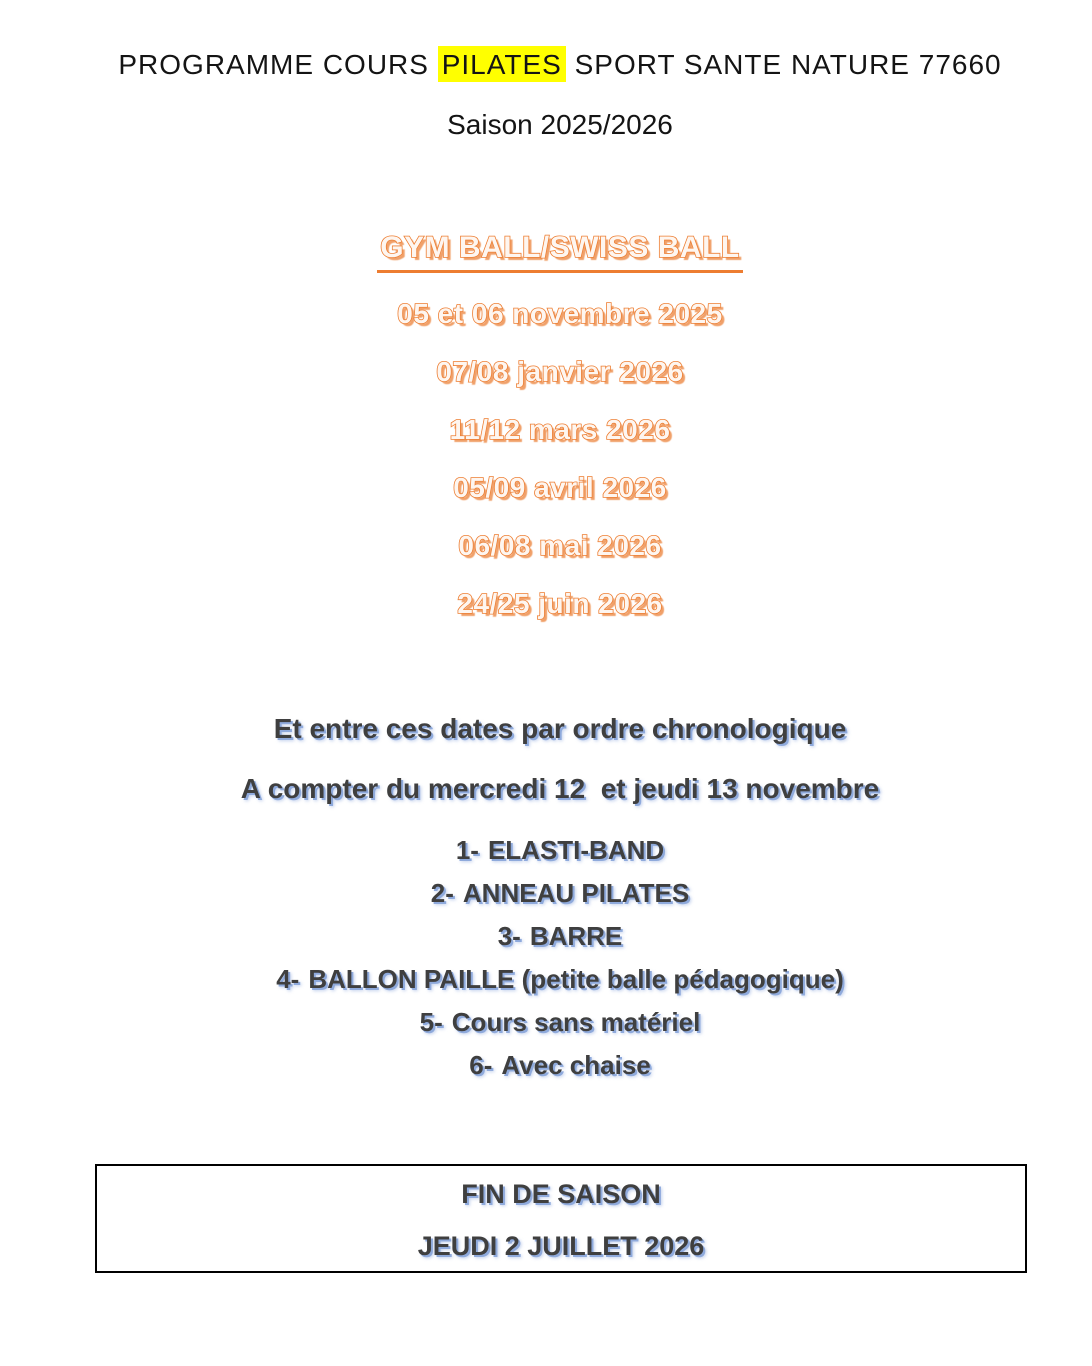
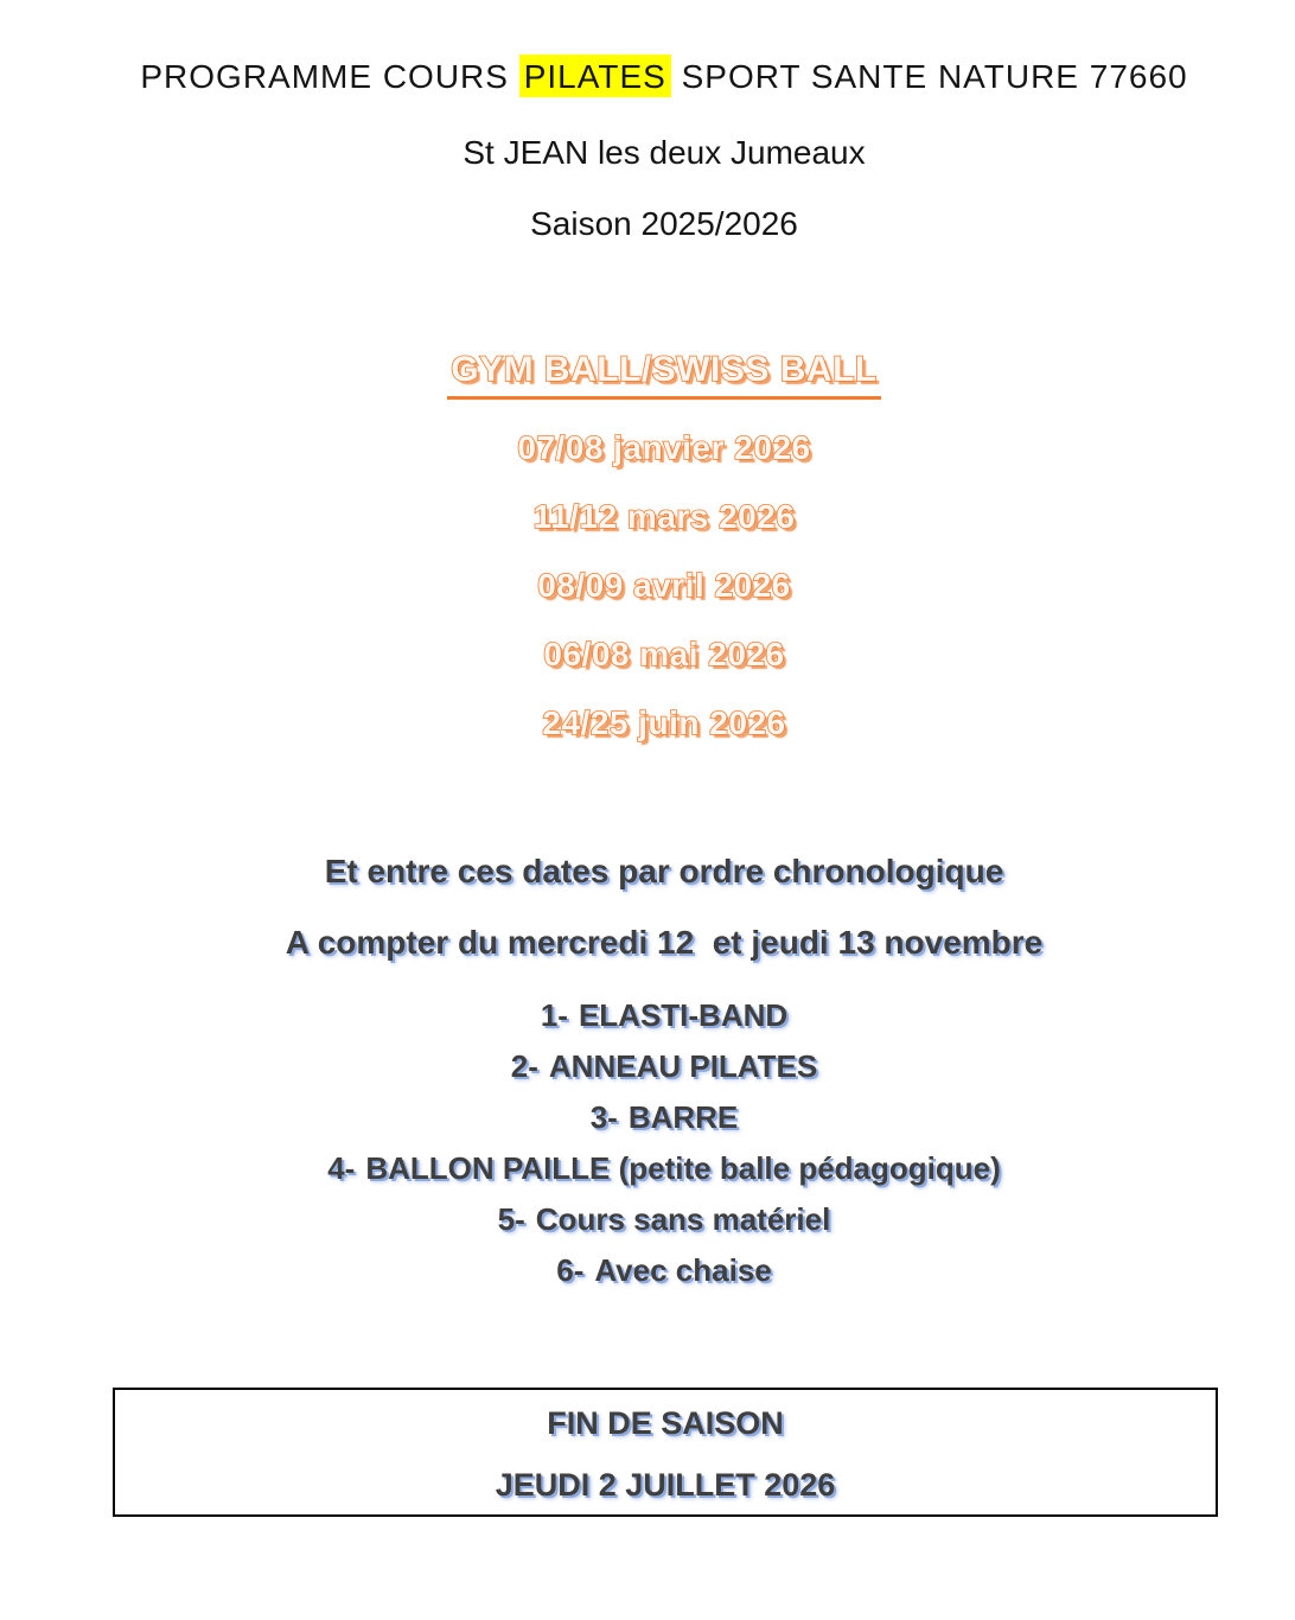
  PROGRAMME COURS PILATES SPORT SANTE NATURE 77660
+ St JEAN les deux Jumeaux
  Saison 2025/2026
  GYM BALL/SWISS BALL
- 05 et 06 novembre 2025
  07/08 janvier 2026
  11/12 mars 2026
- 05/09 avril 2026
+ 08/09 avril 2026
  06/08 mai 2026
  24/25 juin 2026
  Et entre ces dates par ordre chronologique
  A compter du mercredi 12 et jeudi 13 novembre
  1- ELASTI-BAND
  2- ANNEAU PILATES
  3- BARRE
  4- BALLON PAILLE (petite balle pédagogique)
  5- Cours sans matériel
  6- Avec chaise
  FIN DE SAISON
  JEUDI 2 JUILLET 2026
